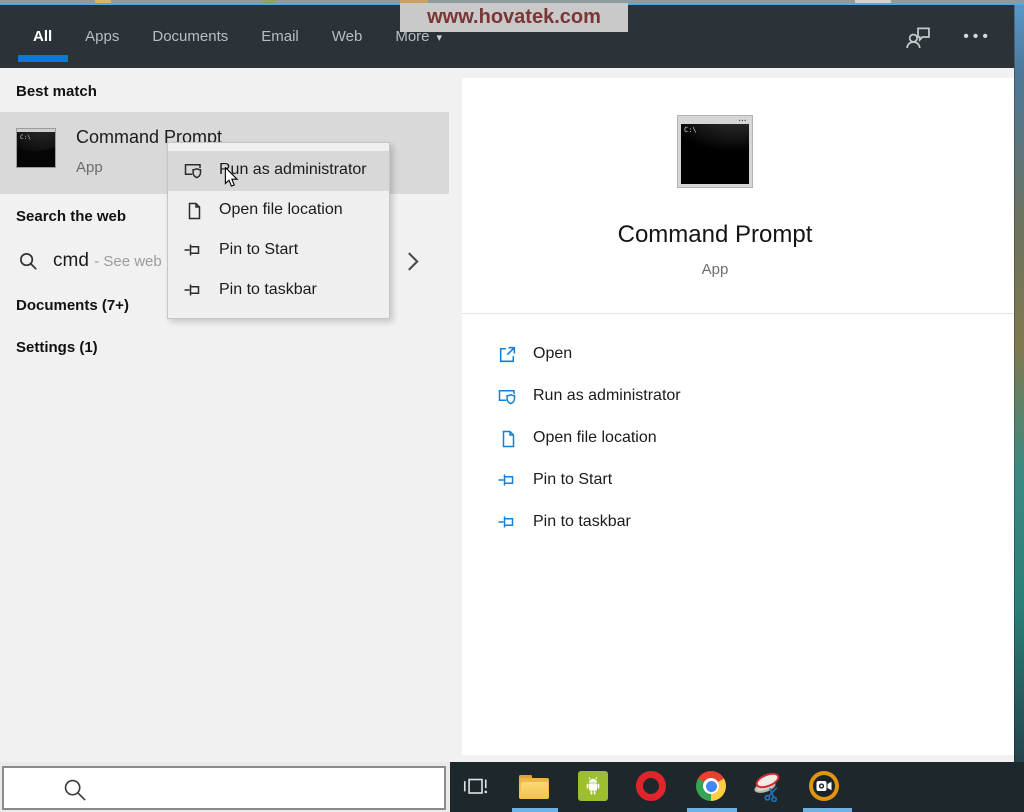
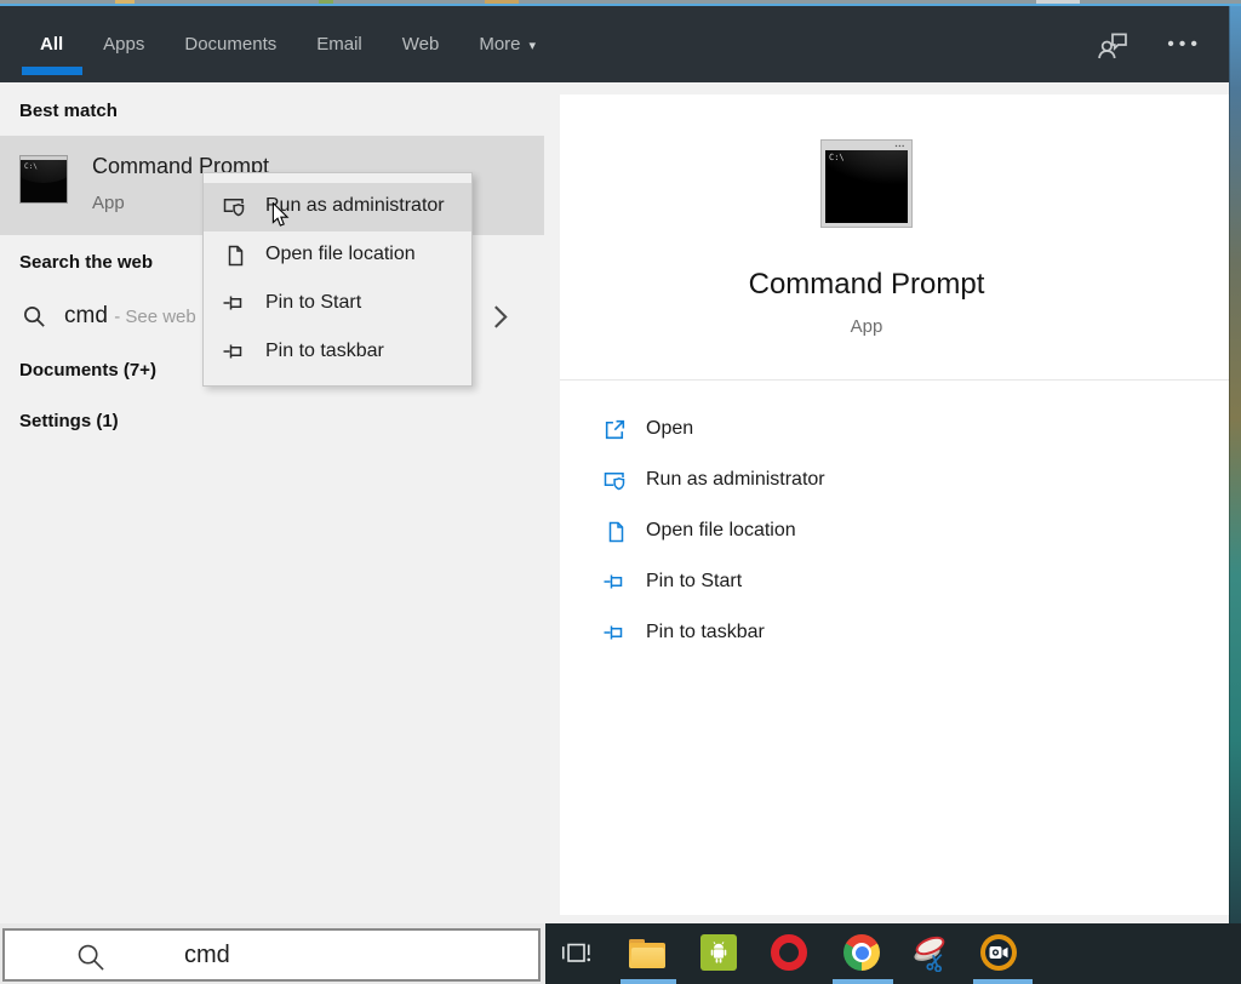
  All
  Apps
  Documents
  Email
  Web
  More ▾
  •••
- www.hovatek.com
  Best match
  Command Prompt
  App
  Search the web
  cmd - See web
  Documents (7+)
  Settings (1)
  C:\
  Command Prompt
  App
  Open
  Run as administrator
  Open file location
  Pin to Start
  Pin to taskbar
  Run as administrator
  Open file location
  Pin to Start
  Pin to taskbar
+ cmd
